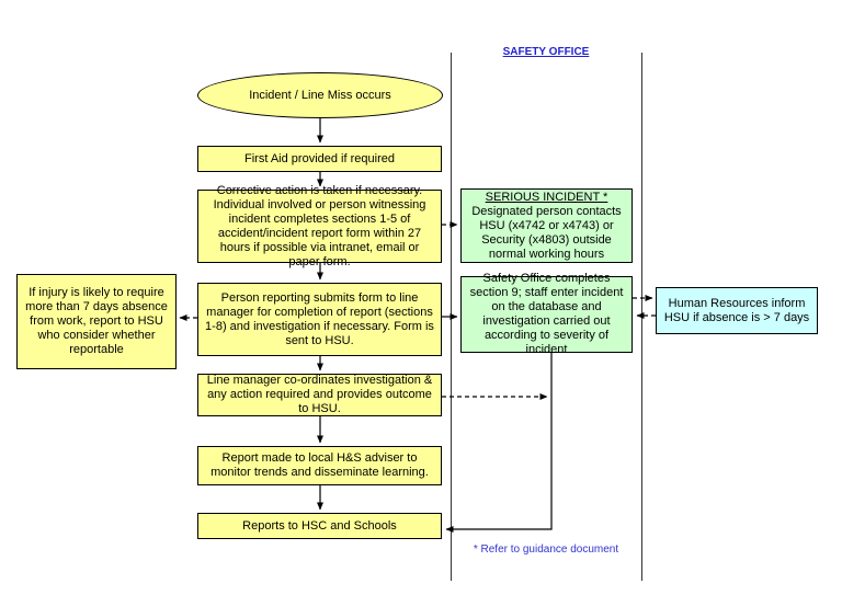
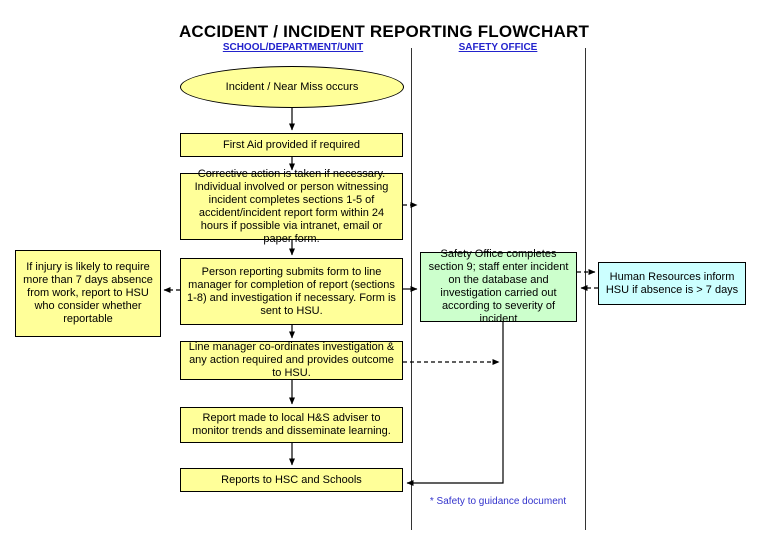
+ ACCIDENT / INCIDENT REPORTING FLOWCHART
+ SCHOOL/DEPARTMENT/UNIT
  SAFETY OFFICE
- Incident / Line Miss occurs
+ Incident / Near Miss occurs
  First Aid provided if required
- Corrective action is taken if necessary. Individual involved or person witnessing incident completes sections 1-5 of accident/incident report form within 27 hours if possible via intranet, email or paper form.
+ Corrective action is taken if necessary. Individual involved or person witnessing incident completes sections 1-5 of accident/incident report form within 24 hours if possible via intranet, email or paper form.
  Person reporting submits form to line manager for completion of report (sections 1-8) and investigation if necessary. Form is sent to HSU.
  Line manager co-ordinates investigation & any action required and provides outcome to HSU.
  Report made to local H&S adviser to monitor trends and disseminate learning.
  Reports to HSC and Schools
  If injury is likely to require more than 7 days absence from work, report to HSU who consider whether reportable
- SERIOUS INCIDENT *
- Designated person contacts HSU (x4742 or x4743) or Security (x4803) outside normal working hours
  Safety Office completes section 9; staff enter incident on the database and investigation carried out according to severity of incident
  Human Resources inform HSU if absence is > 7 days
- * Refer to guidance document
+ * Safety to guidance document
